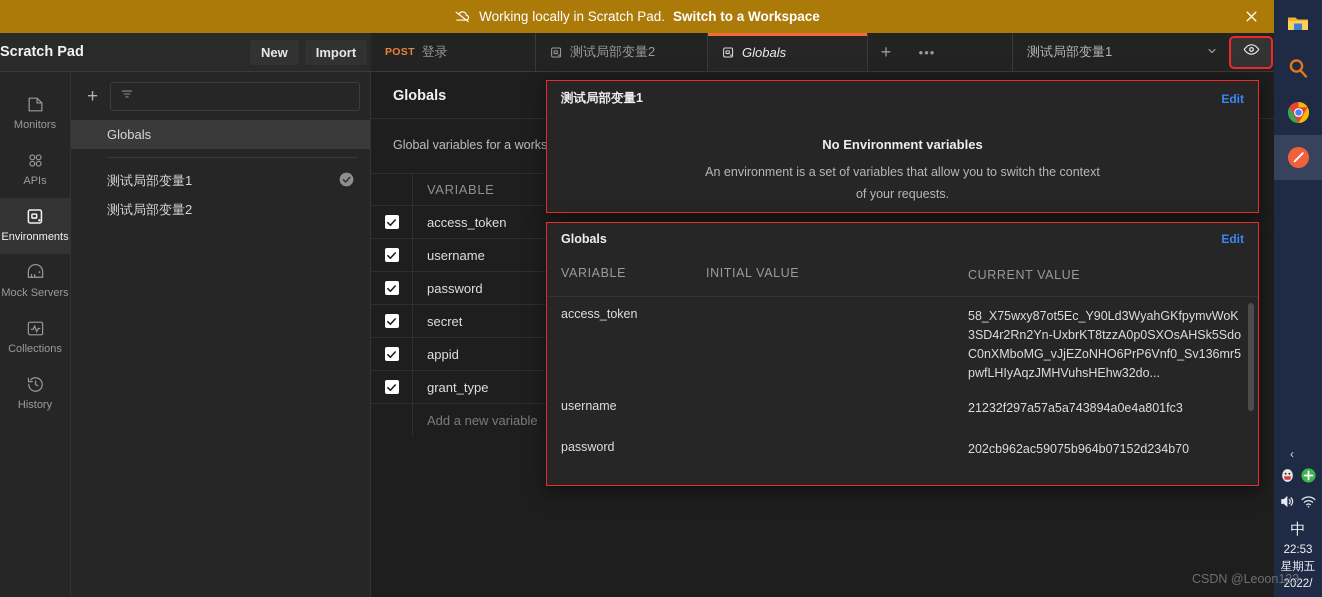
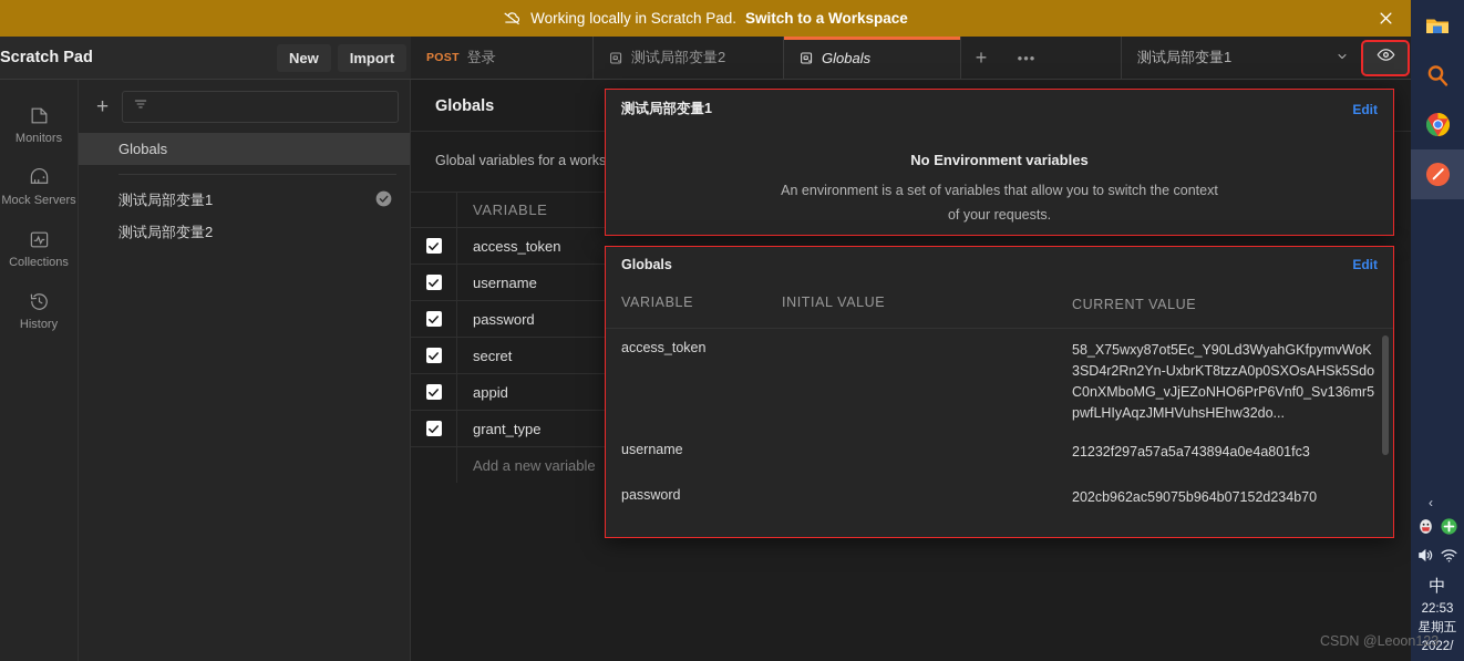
  Working locally in Scratch Pad.
  Switch to a Workspace
  Scratch Pad
  New
  Import
  POST
  登录
  测试局部变量2
  Globals
  +
  •••
  测试局部变量1
  Monitors
- APIs
- Environments
  Mock Servers
  Collections
  History
  +
  Globals
  测试局部变量1
  测试局部变量2
  Globals
  VARIABLE
  access_token
  username
  password
  secret
  appid
  grant_type
  Add a new variable
  测试局部变量1
  Edit
  No Environment variables
  An environment is a set of variables that allow you to switch the context of your requests.
  Globals
  Edit
  VARIABLE
  INITIAL VALUE
  CURRENT VALUE
  access_token
  58_X75wxy87ot5Ec_Y90Ld3WyahGKfpymvWoK3SD4r2Rn2Yn-UxbrKT8tzzA0p0SXOsAHSk5SdoC0nXMboMG_vJjEZoNHO6PrP6Vnf0_Sv136mr5pwfLHIyAqzJMHVuhsHEhw32do...
  username
  21232f297a57a5a743894a0e4a801fc3
  password
  202cb962ac59075b964b07152d234b70
  ‹
  中
  22:53
  星期五
  2022/
  CSDN @Leoon123
